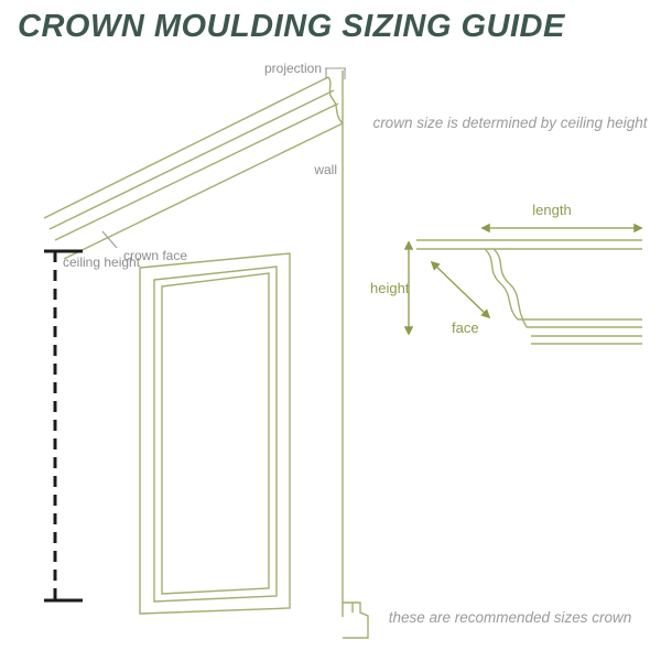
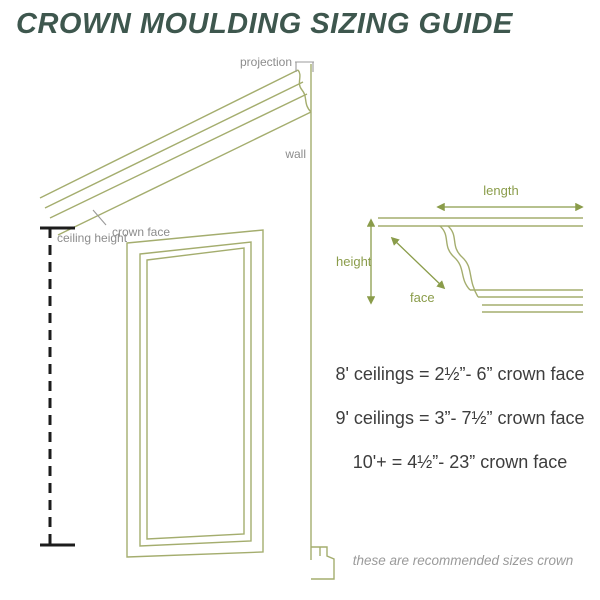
  CROWN MOULDING SIZING GUIDE
  projection
  wall
  crown face
  ceiling height
- crown size is determined by ceiling height
  length
  height
  face
+ 8' ceilings = 2½”- 6” crown face
+ 9' ceilings = 3”- 7½” crown face
+ 10'+ = 4½”- 23” crown face
  these are recommended sizes crown
